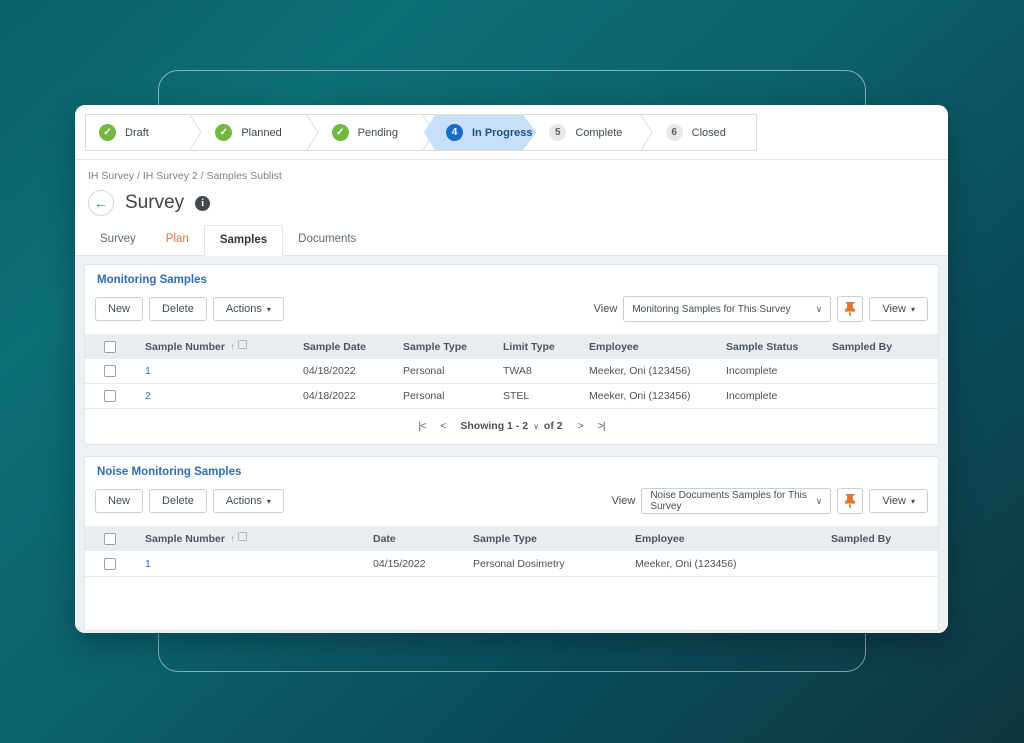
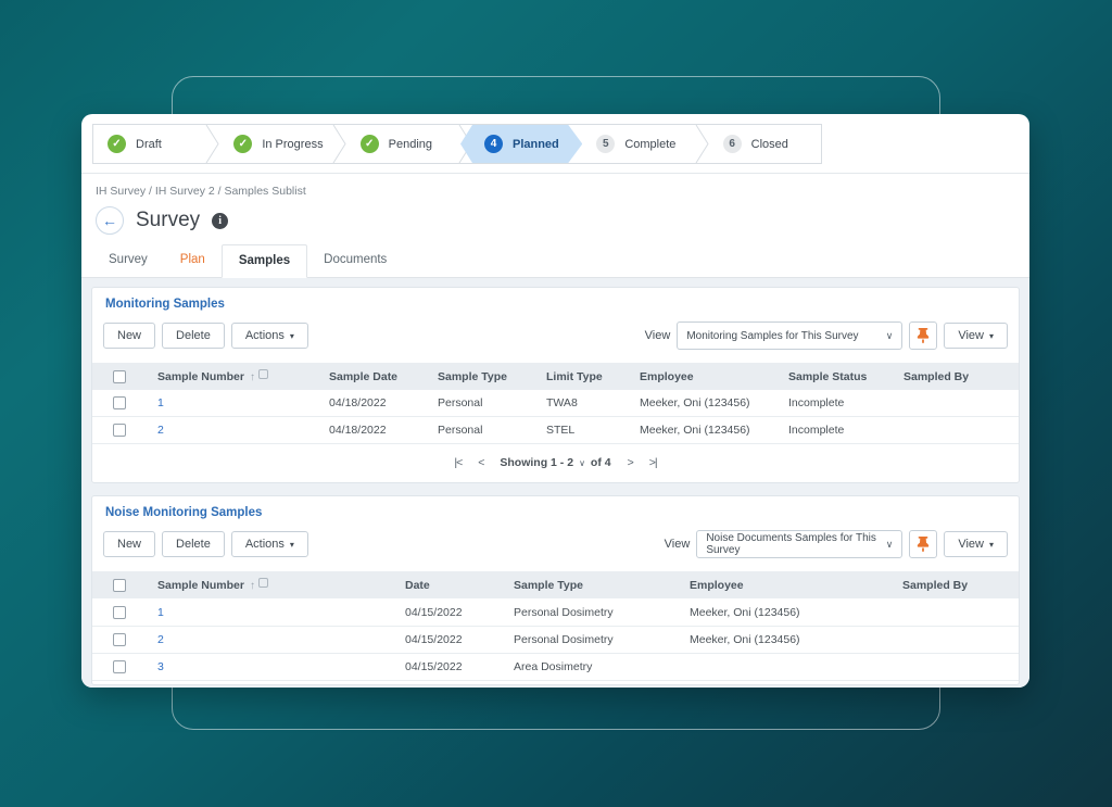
  ✓
  Draft
  ✓
- Planned
+ In Progress
  ✓
  Pending
  4
- In Progress
+ Planned
  5
  Complete
  6
  Closed
  IH Survey / IH Survey 2 / Samples Sublist
  ←
  Survey
  i
  Survey
  Plan
  Samples
  Documents
  Monitoring Samples
  New
  Delete
  Actions
  ▾
  View
  Monitoring Samples for This Survey
  ∨
  View
  ▾
  	Sample Number ↑	Sample Date	Sample Type	Limit Type	Employee	Sample Status	Sampled By
  	1	04/18/2022	Personal	TWA8	Meeker, Oni (123456)	Incomplete
  	2	04/18/2022	Personal	STEL	Meeker, Oni (123456)	Incomplete
  |<
  <
  Showing 1 - 2
  ∨
- of 2
+ of 4
  >
  >|
  Noise Monitoring Samples
  New
  Delete
  Actions
  ▾
  View
  Noise Documents Samples for This Survey
  ∨
  View
  ▾
  	Sample Number ↑	Date	Sample Type	Employee	Sampled By
  	1	04/15/2022	Personal Dosimetry	Meeker, Oni (123456)
+ 	2	04/15/2022	Personal Dosimetry	Meeker, Oni (123456)
+ 	3	04/15/2022	Area Dosimetry
